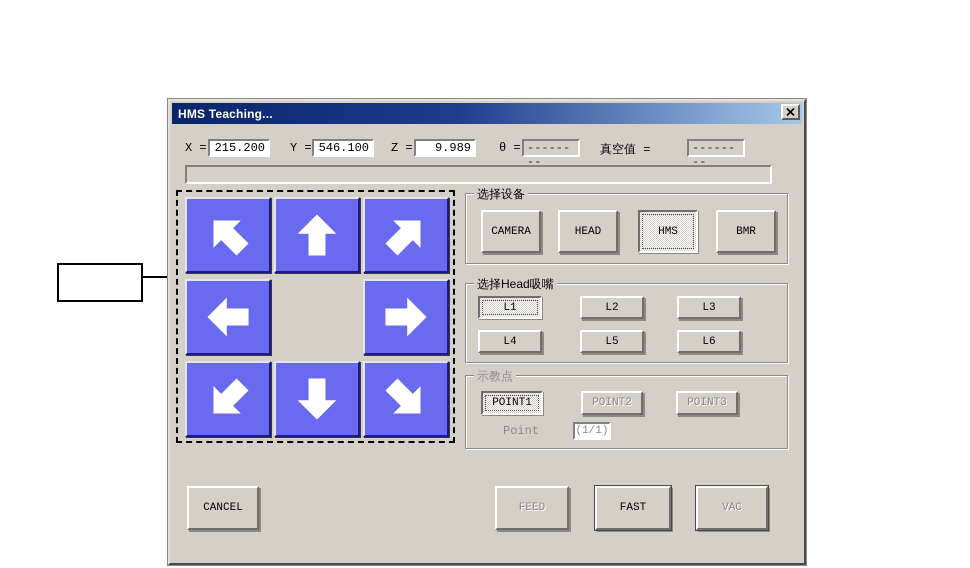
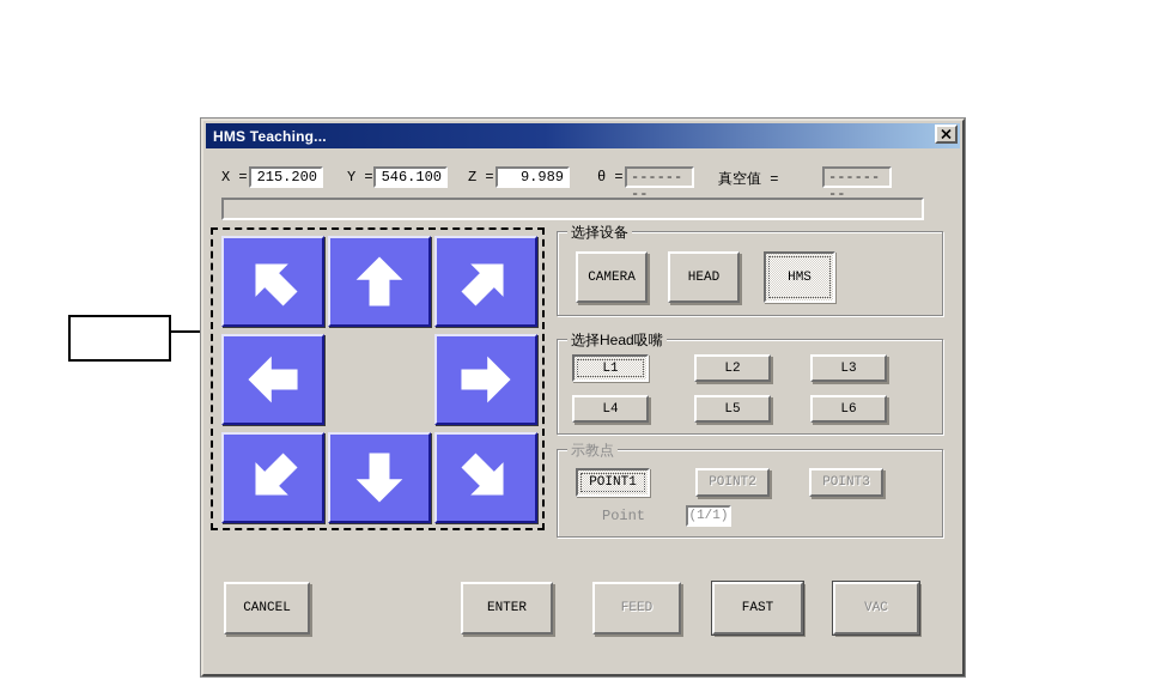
  HMS Teaching...
  X =
  215.200
  Y =
  546.100
  Z =
  9.989
  θ =
  --------
  真空值 =
  --------
  选择设备
  CAMERA
  HEAD
  HMS
- BMR
  选择Head吸嘴
  L1
  L2
  L3
  L4
  L5
  L6
  示教点
  POINT1
  POINT2
  POINT3
  Point
  (1/1)
  CANCEL
+ ENTER
  FEED
  FAST
  VAC
